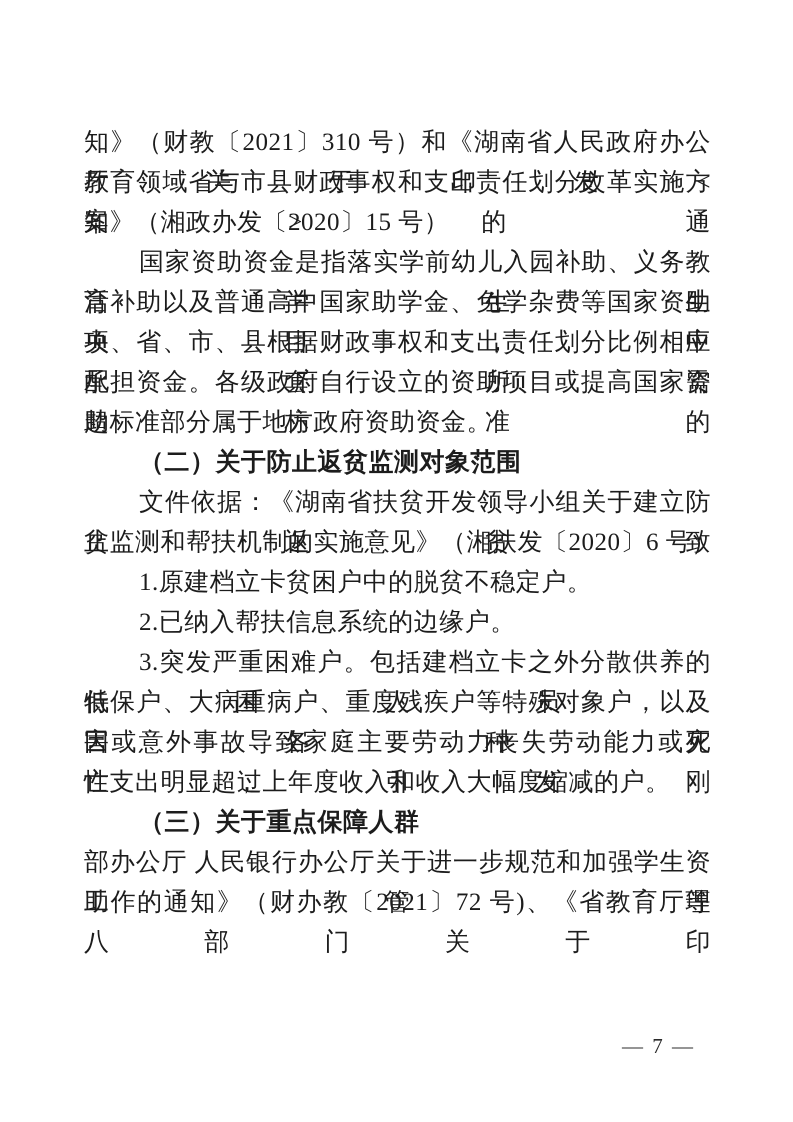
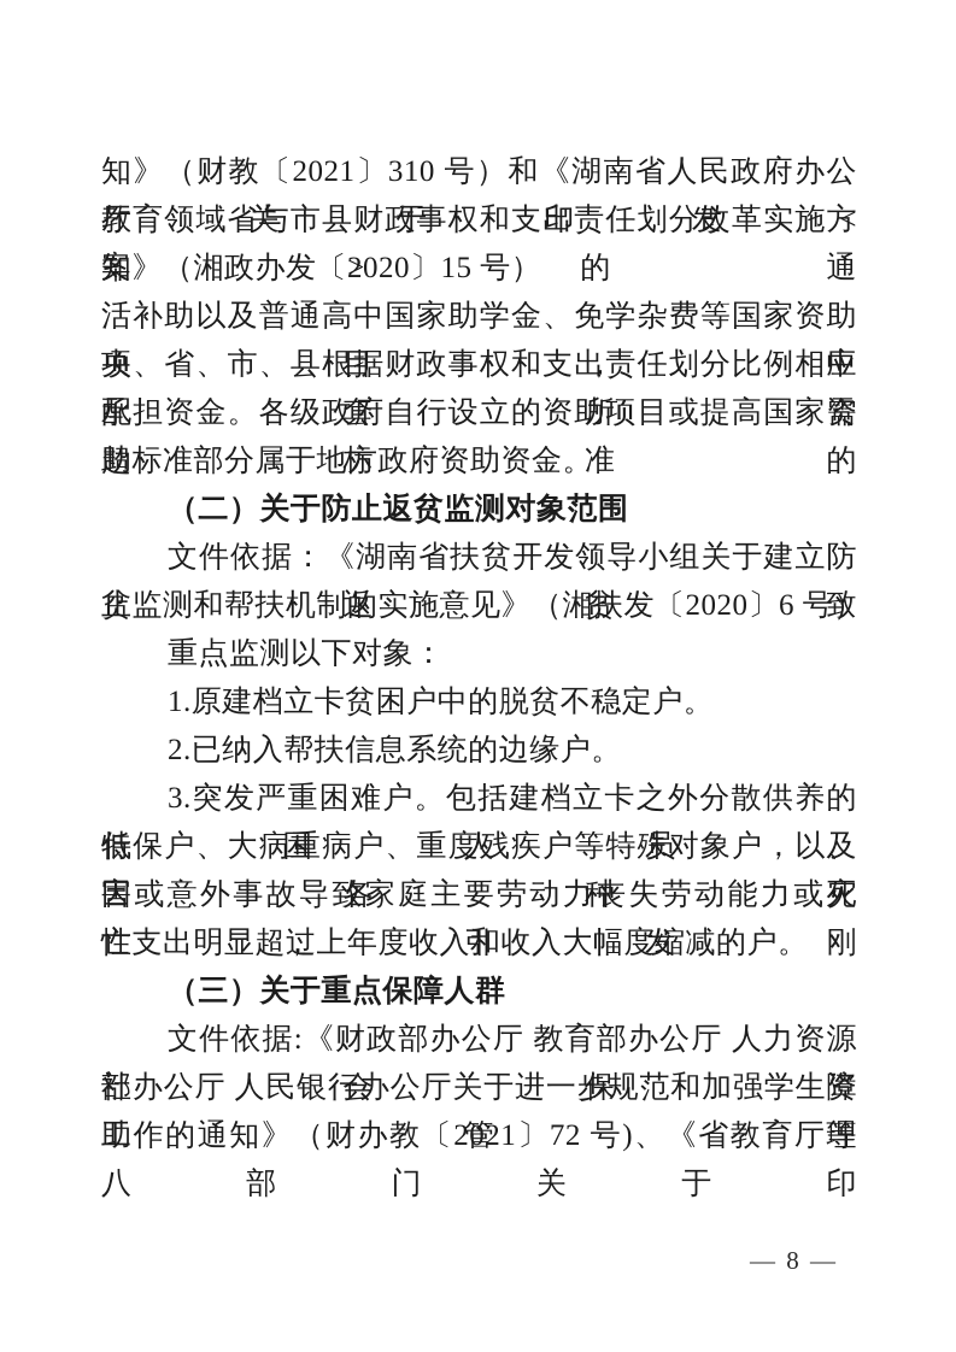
  知》（财教〔2021〕310 号）和《湖南省人民政府办公厅关于印发<
  教育领域省与市县财政事权和支出责任划分改革实施方案>的通
  知》（湘政办发〔2020〕15 号）
- 国家资助资金是指落实学前幼儿入园补助、义务教育学生生
  活补助以及普通高中国家助学金、免学杂费等国家资助项目，中
  央、省、市、县根据财政事权和支出责任划分比例相应配套所需
  承担资金。各级政府自行设立的资助项目或提高国家资助标准的
  超标准部分属于地方政府资助资金。
  （二）关于防止返贫监测对象范围
  文件依据：《湖南省扶贫开发领导小组关于建立防止返贫致
  贫监测和帮扶机制的实施意见》（湘扶发〔2020〕6 号）
+ 重点监测以下对象：
  1.原建档立卡贫困户中的脱贫不稳定户。
  2.已纳入帮扶信息系统的边缘户。
  3.突发严重困难户。包括建档立卡之外分散供养的特困人员、
  低保户、大病重病户、重度残疾户等特殊对象户，以及因各种灾
  害或意外事故导致家庭主要劳动力丧失劳动能力或死亡，引发刚
  性支出明显超过上年度收入和收入大幅度缩减的户。
  （三）关于重点保障人群
+ 文件依据:《财政部办公厅 教育部办公厅 人力资源社会保障
  部办公厅 人民银行办公厅关于进一步规范和加强学生资助管理
  工作的通知》（财办教〔2021〕72 号)、《省教育厅等八部门关于印
- — 7 —
+ — 8 —
